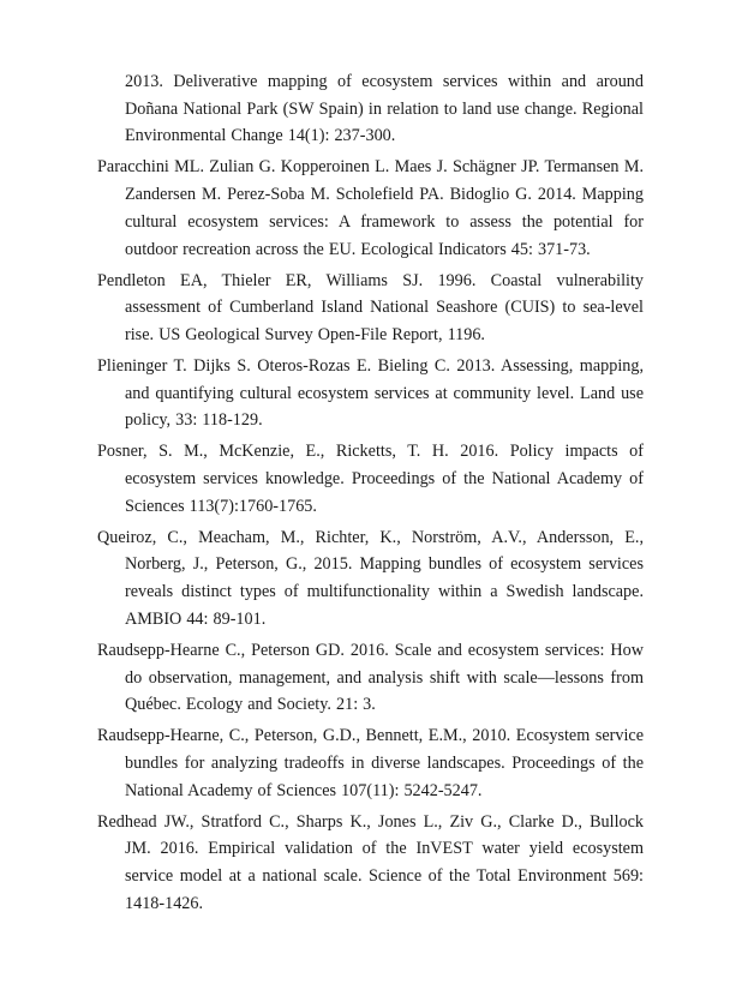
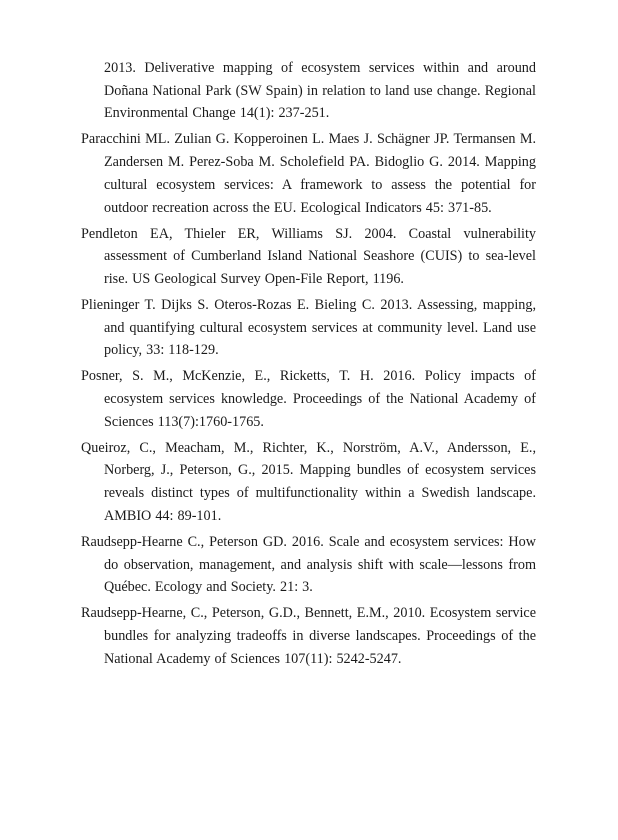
- 2013. Deliverative mapping of ecosystem services within and around Doñana National Park (SW Spain) in relation to land use change. Regional Environmental Change 14(1): 237-300.
+ 2013. Deliverative mapping of ecosystem services within and around Doñana National Park (SW Spain) in relation to land use change. Regional Environmental Change 14(1): 237-251.
- Paracchini ML. Zulian G. Kopperoinen L. Maes J. Schägner JP. Termansen M. Zandersen M. Perez-Soba M. Scholefield PA. Bidoglio G. 2014. Mapping cultural ecosystem services: A framework to assess the potential for outdoor recreation across the EU. Ecological Indicators 45: 371-73.
+ Paracchini ML. Zulian G. Kopperoinen L. Maes J. Schägner JP. Termansen M. Zandersen M. Perez-Soba M. Scholefield PA. Bidoglio G. 2014. Mapping cultural ecosystem services: A framework to assess the potential for outdoor recreation across the EU. Ecological Indicators 45: 371-85.
- Pendleton EA, Thieler ER, Williams SJ. 1996. Coastal vulnerability assessment of Cumberland Island National Seashore (CUIS) to sea-level rise. US Geological Survey Open-File Report, 1196.
+ Pendleton EA, Thieler ER, Williams SJ. 2004. Coastal vulnerability assessment of Cumberland Island National Seashore (CUIS) to sea-level rise. US Geological Survey Open-File Report, 1196.
  Plieninger T. Dijks S. Oteros-Rozas E. Bieling C. 2013. Assessing, mapping, and quantifying cultural ecosystem services at community level. Land use policy, 33: 118-129.
  Posner, S. M., McKenzie, E., Ricketts, T. H. 2016. Policy impacts of ecosystem services knowledge. Proceedings of the National Academy of Sciences 113(7):1760-1765.
  Queiroz, C., Meacham, M., Richter, K., Norström, A.V., Andersson, E., Norberg, J., Peterson, G., 2015. Mapping bundles of ecosystem services reveals distinct types of multifunctionality within a Swedish landscape. AMBIO 44: 89-101.
  Raudsepp-Hearne C., Peterson GD. 2016. Scale and ecosystem services: How do observation, management, and analysis shift with scale—lessons from Québec. Ecology and Society. 21: 3.
  Raudsepp-Hearne, C., Peterson, G.D., Bennett, E.M., 2010. Ecosystem service bundles for analyzing tradeoffs in diverse landscapes. Proceedings of the National Academy of Sciences 107(11): 5242-5247.
- Redhead JW., Stratford C., Sharps K., Jones L., Ziv G., Clarke D., Bullock JM. 2016. Empirical validation of the InVEST water yield ecosystem service model at a national scale. Science of the Total Environment 569: 1418-1426.
